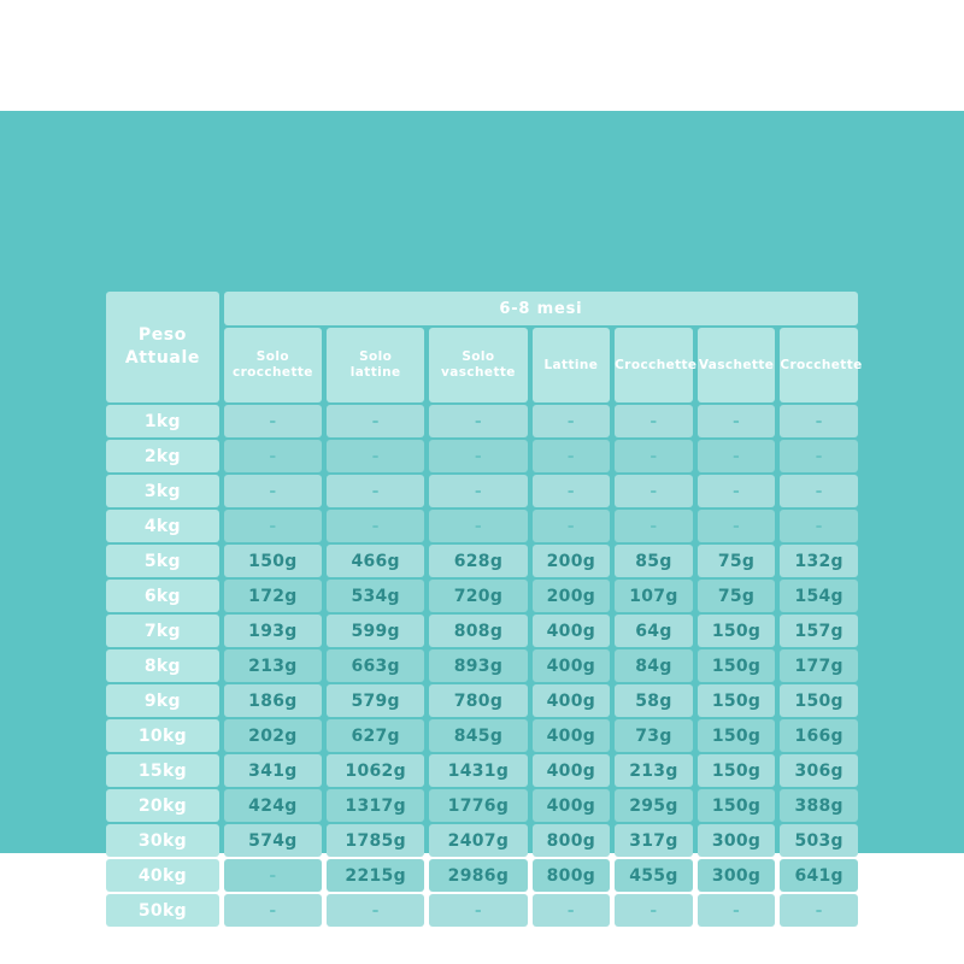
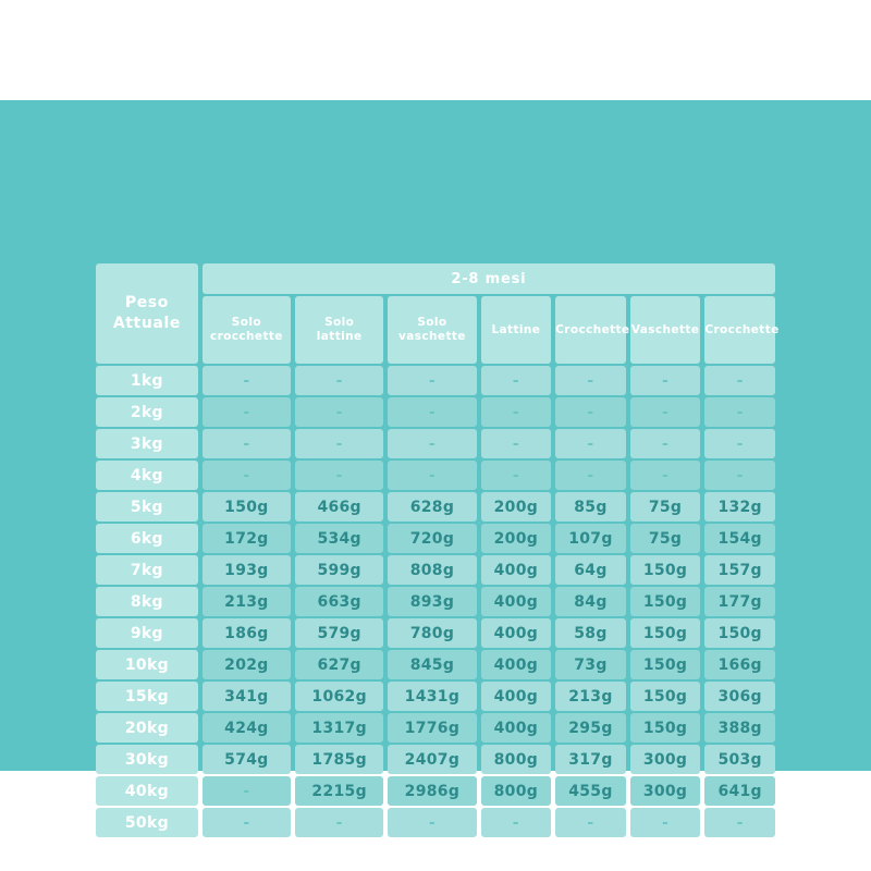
- PesoAttuale	6-8 mesi
+ PesoAttuale	2-8 mesi
  Solocrocchette	Sololattine	Solovaschette	Lattine	Crocchette	Vaschette	Crocchette
  1kg	-	-	-	-	-	-	-
  2kg	-	-	-	-	-	-	-
  3kg	-	-	-	-	-	-	-
  4kg	-	-	-	-	-	-	-
  5kg	150g	466g	628g	200g	85g	75g	132g
  6kg	172g	534g	720g	200g	107g	75g	154g
  7kg	193g	599g	808g	400g	64g	150g	157g
  8kg	213g	663g	893g	400g	84g	150g	177g
  9kg	186g	579g	780g	400g	58g	150g	150g
  10kg	202g	627g	845g	400g	73g	150g	166g
  15kg	341g	1062g	1431g	400g	213g	150g	306g
  20kg	424g	1317g	1776g	400g	295g	150g	388g
  30kg	574g	1785g	2407g	800g	317g	300g	503g
  40kg	-	2215g	2986g	800g	455g	300g	641g
  50kg	-	-	-	-	-	-	-
